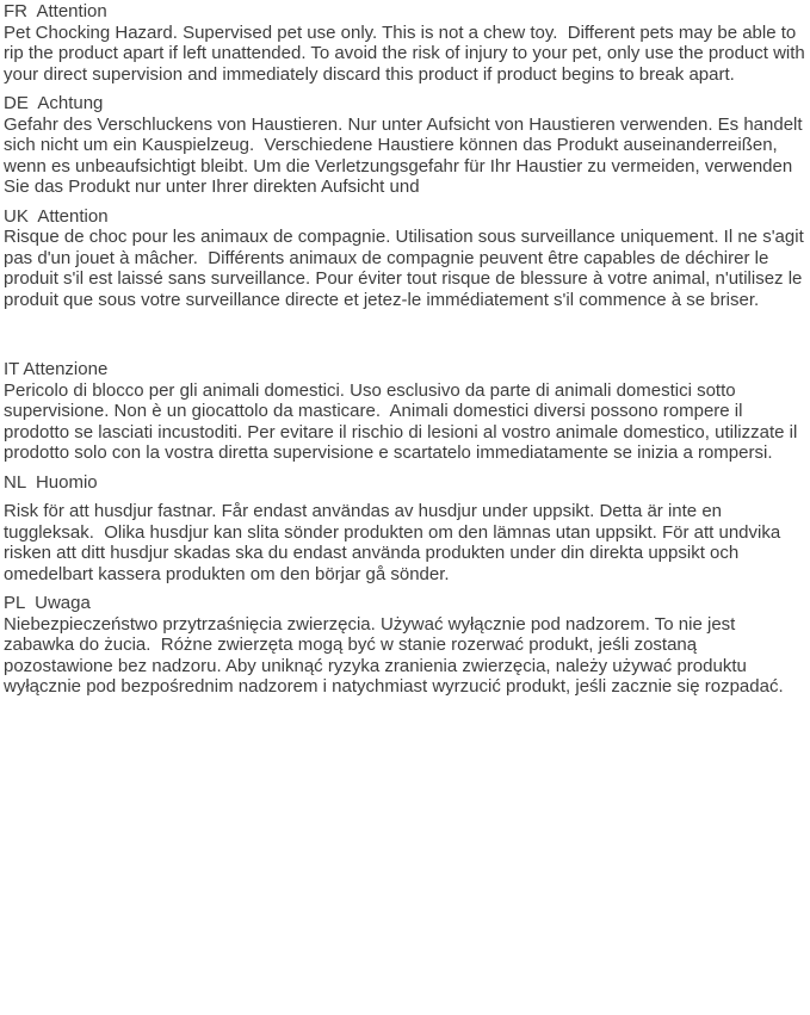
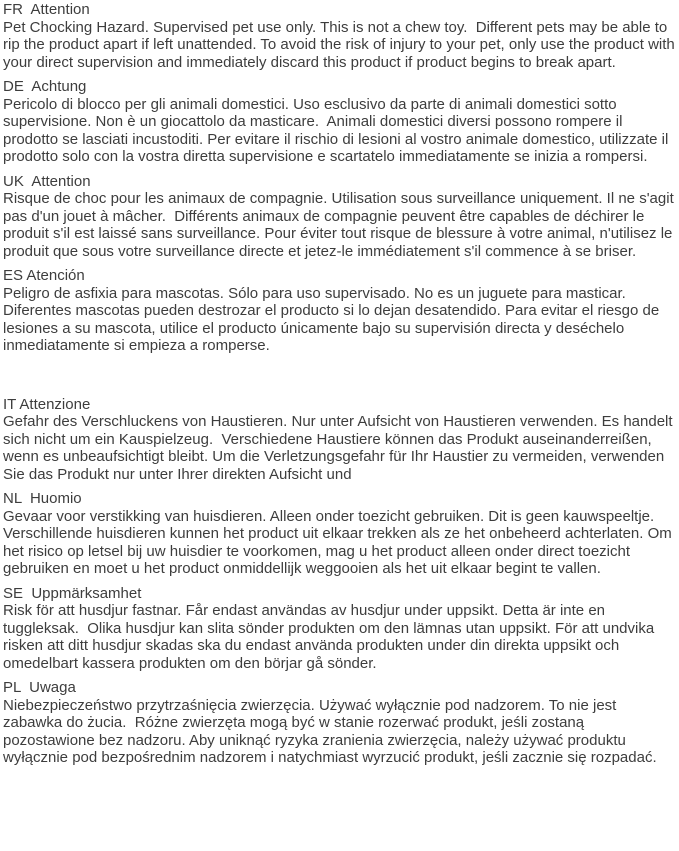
  FR Attention
  Pet Chocking Hazard. Supervised pet use only. This is not a chew toy. Different pets may be able to rip the product apart if left unattended. To avoid the risk of injury to your pet, only use the product with your direct supervision and immediately discard this product if product begins to break apart.
  DE Achtung
- Gefahr des Verschluckens von Haustieren. Nur unter Aufsicht von Haustieren verwenden. Es handelt sich nicht um ein Kauspielzeug. Verschiedene Haustiere können das Produkt auseinanderreißen, wenn es unbeaufsichtigt bleibt. Um die Verletzungsgefahr für Ihr Haustier zu vermeiden, verwenden Sie das Produkt nur unter Ihrer direkten Aufsicht und
+ Pericolo di blocco per gli animali domestici. Uso esclusivo da parte di animali domestici sotto supervisione. Non è un giocattolo da masticare. Animali domestici diversi possono rompere il prodotto se lasciati incustoditi. Per evitare il rischio di lesioni al vostro animale domestico, utilizzate il prodotto solo con la vostra diretta supervisione e scartatelo immediatamente se inizia a rompersi.
  UK Attention
  Risque de choc pour les animaux de compagnie. Utilisation sous surveillance uniquement. Il ne s'agit pas d'un jouet à mâcher. Différents animaux de compagnie peuvent être capables de déchirer le produit s'il est laissé sans surveillance. Pour éviter tout risque de blessure à votre animal, n'utilisez le produit que sous votre surveillance directe et jetez-le immédiatement s'il commence à se briser.
+ ES Atención
+ Peligro de asfixia para mascotas. Sólo para uso supervisado. No es un juguete para masticar. Diferentes mascotas pueden destrozar el producto si lo dejan desatendido. Para evitar el riesgo de lesiones a su mascota, utilice el producto únicamente bajo su supervisión directa y deséchelo inmediatamente si empieza a romperse.
  IT Attenzione
- Pericolo di blocco per gli animali domestici. Uso esclusivo da parte di animali domestici sotto supervisione. Non è un giocattolo da masticare. Animali domestici diversi possono rompere il prodotto se lasciati incustoditi. Per evitare il rischio di lesioni al vostro animale domestico, utilizzate il prodotto solo con la vostra diretta supervisione e scartatelo immediatamente se inizia a rompersi.
+ Gefahr des Verschluckens von Haustieren. Nur unter Aufsicht von Haustieren verwenden. Es handelt sich nicht um ein Kauspielzeug. Verschiedene Haustiere können das Produkt auseinanderreißen, wenn es unbeaufsichtigt bleibt. Um die Verletzungsgefahr für Ihr Haustier zu vermeiden, verwenden Sie das Produkt nur unter Ihrer direkten Aufsicht und
  NL Huomio
+ Gevaar voor verstikking van huisdieren. Alleen onder toezicht gebruiken. Dit is geen kauwspeeltje. Verschillende huisdieren kunnen het product uit elkaar trekken als ze het onbeheerd achterlaten. Om het risico op letsel bij uw huisdier te voorkomen, mag u het product alleen onder direct toezicht gebruiken en moet u het product onmiddellijk weggooien als het uit elkaar begint te vallen.
+ SE Uppmärksamhet
  Risk för att husdjur fastnar. Får endast användas av husdjur under uppsikt. Detta är inte en tuggleksak. Olika husdjur kan slita sönder produkten om den lämnas utan uppsikt. För att undvika risken att ditt husdjur skadas ska du endast använda produkten under din direkta uppsikt och omedelbart kassera produkten om den börjar gå sönder.
  PL Uwaga
  Niebezpieczeństwo przytrzaśnięcia zwierzęcia. Używać wyłącznie pod nadzorem. To nie jest zabawka do żucia. Różne zwierzęta mogą być w stanie rozerwać produkt, jeśli zostaną pozostawione bez nadzoru. Aby uniknąć ryzyka zranienia zwierzęcia, należy używać produktu wyłącznie pod bezpośrednim nadzorem i natychmiast wyrzucić produkt, jeśli zacznie się rozpadać.
